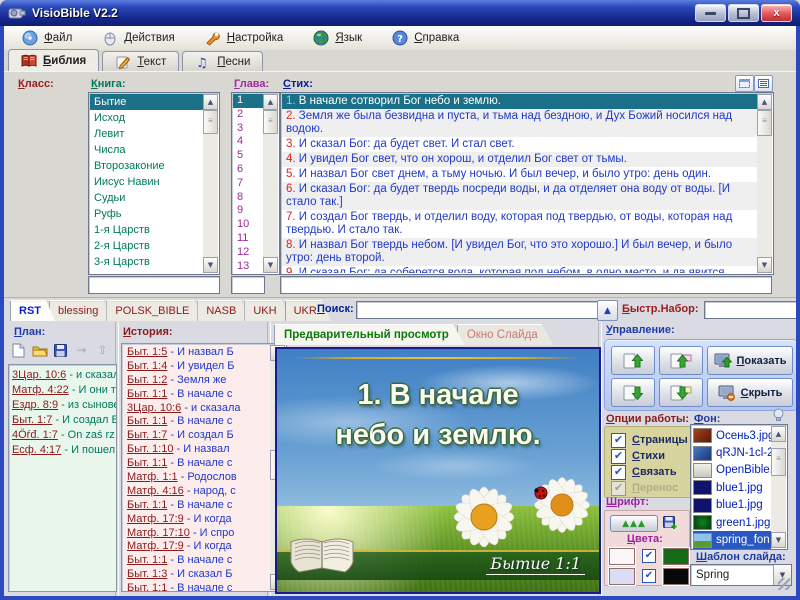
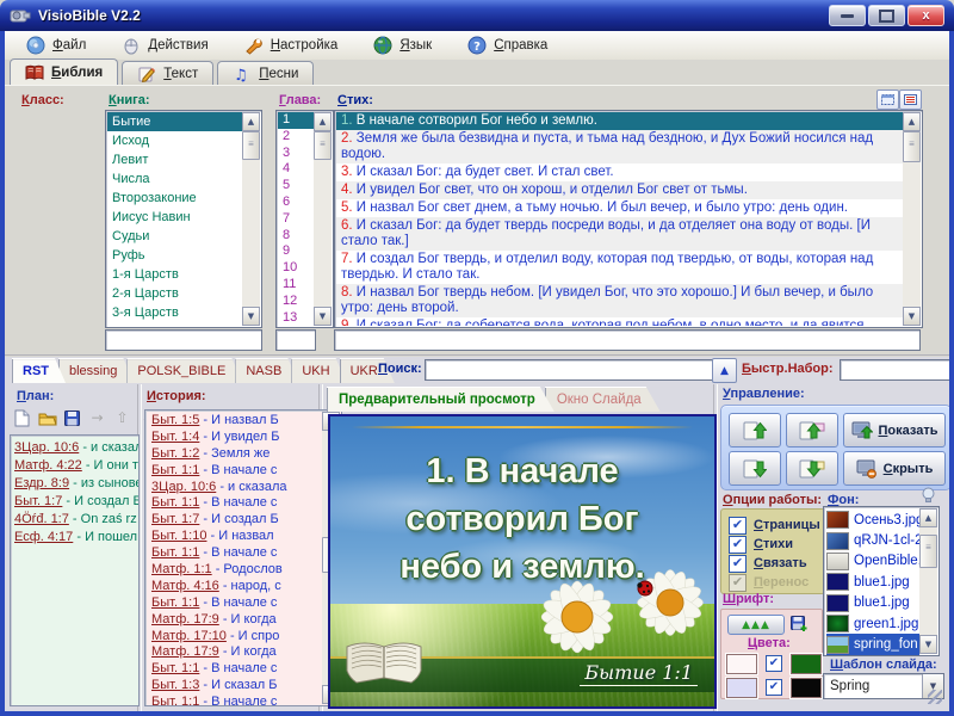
  VisioBible V2.2
  x
  Файл
  Действия
  Настройка
  Язык
  ?
  Справка
  Библия
  Текст
  ♫
  Песни
  Класс:
  Книга:
  Бытие
  Исход
  Левит
  Числа
  Второзаконие
  Иисус Навин
  Судьи
  Руфь
  1-я Царств
  2-я Царств
  3-я Царств
  ▲
  ▼
  Глава:
  1
  2
  3
  4
  5
  6
  7
  8
  9
  10
  11
  12
  13
  ▲
  ▼
  Стих:
  1. В начале сотворил Бог небо и землю.
  2. Земля же была безвидна и пуста, и тьма над бездною, и Дух Божий носился над водою.
  3. И сказал Бог: да будет свет. И стал свет.
  4. И увидел Бог свет, что он хорош, и отделил Бог свет от тьмы.
  5. И назвал Бог свет днем, а тьму ночью. И был вечер, и было утро: день один.
  6. И сказал Бог: да будет твердь посреди воды, и да отделяет она воду от воды. [И стало так.]
  7. И создал Бог твердь, и отделил воду, которая под твердью, от воды, которая над твердью. И стало так.
  8. И назвал Бог твердь небом. [И увидел Бог, что это хорошо.] И был вечер, и было утро: день второй.
  ▲
  ▼
  RST
  blessing
  POLSK_BIBLE
  NASB
  UKH
  UKR
  Поиск:
  ▲
  Быстр.Набор:
  План:
  →
  ⇧
  3Цар. 10:6 - и сказа
  Матф. 4:22 - И они т
  Ездр. 8:9 - из сынов
  Быт. 1:7 - И создал Б
  4Öŕđ. 1:7 - On zaś rz
  Есф. 4:17 - И пошел
  История:
  Быт. 1:5 - И назвал Б
  Быт. 1:4 - И увидел Б
  Быт. 1:2 - Земля же
  Быт. 1:1 - В начале с
  3Цар. 10:6 - и сказала
  Быт. 1:1 - В начале с
  Быт. 1:7 - И создал Б
  Быт. 1:10 - И назвал
  Быт. 1:1 - В начале с
  Матф. 1:1 - Родослов
  Матф. 4:16 - народ, с
  Быт. 1:1 - В начале с
  Матф. 17:9 - И когда
  Матф. 17:10 - И спро
  Матф. 17:9 - И когда
  Быт. 1:1 - В начале с
  Быт. 1:3 - И сказал Б
  Быт. 1:1 - В начале с
  Предварительный просмотр
  Окно Слайда
  1. В начале
+ сотворил Бог
  небо и землю.
  Бытие 1:1
  Управление:
  Показать
  Скрыть
  Опции работы:
  ✔
  Страницы
  ✔
  Стихи
  ✔
  Связать
  ✔
  Перенос
  Фон:
  ▲
  ▼
  Осень3.jp
  qRJN-1cl-
  OpenBible
  blue1.jpg
  blue1.jpg
  green1.jpg
  spring_fon
  Шрифт:
  ▲▲▲
  Цвета:
  ✔
  ✔
  Шаблон слайда:
  Spring
  ▼
